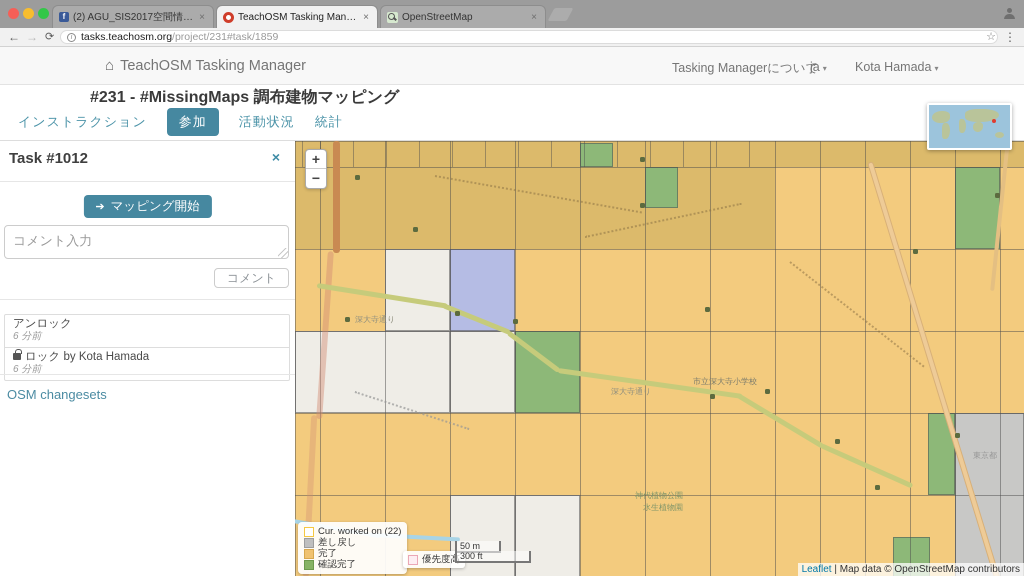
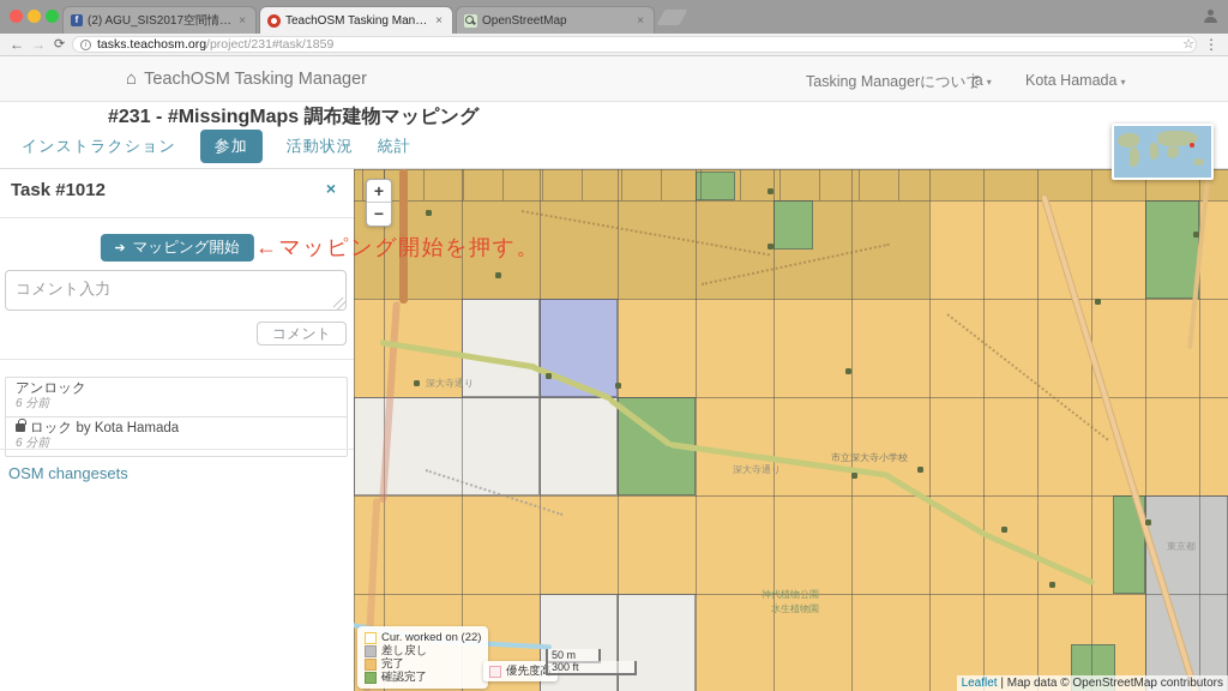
  f
  (2) AGU_SIS2017空間情報
  ×
  TeachOSM Tasking Manag
  ×
  OpenStreetMap
  ×
  ←
  →
  ⟳
  tasks.teachosm.org
  /project/231#task/1859
  ☆
  ⋮
  ⌂ TeachOSM Tasking Manager
  Tasking Managerについて
  ja ▾
  Kota Hamada ▾
  #231 - #MissingMaps 調布建物マッピング
  インストラクション
  参加
  活動状況
  統計
  Task #1012
  ×
  ➔ マッピング開始
  コメント入力
  コメント
  アンロック
  6 分前
  ロック by Kota Hamada
  6 分前
  OSM changesets
  深大寺通り
  深大寺通り
  市立深大寺小学校
  神代植物公園
  水生植物園
  東京都
  +
  −
  Cur. worked on (22)
  差し戻し
  完了
  確認完了
  優先度高
  50 m
  300 ft
  Leaflet | Map data © OpenStreetMap contributors
+ ←マッピング開始を押す。
